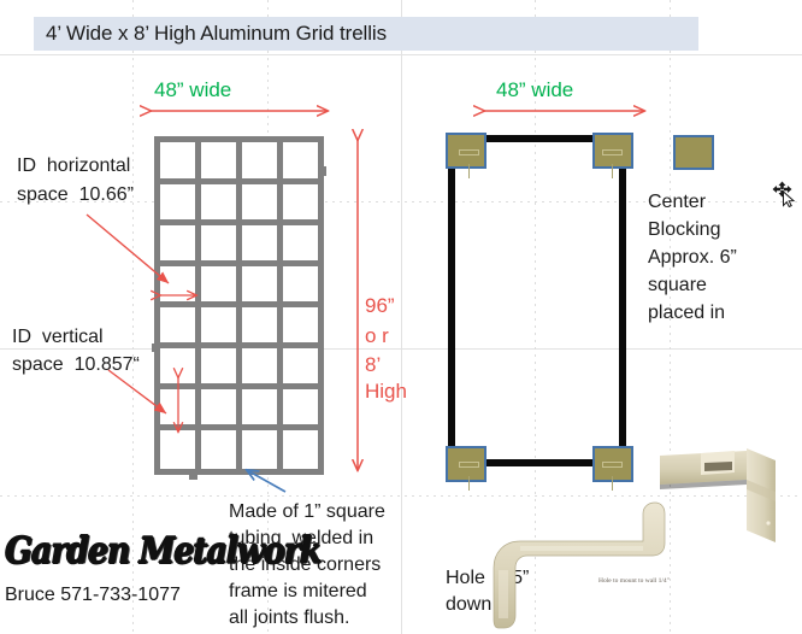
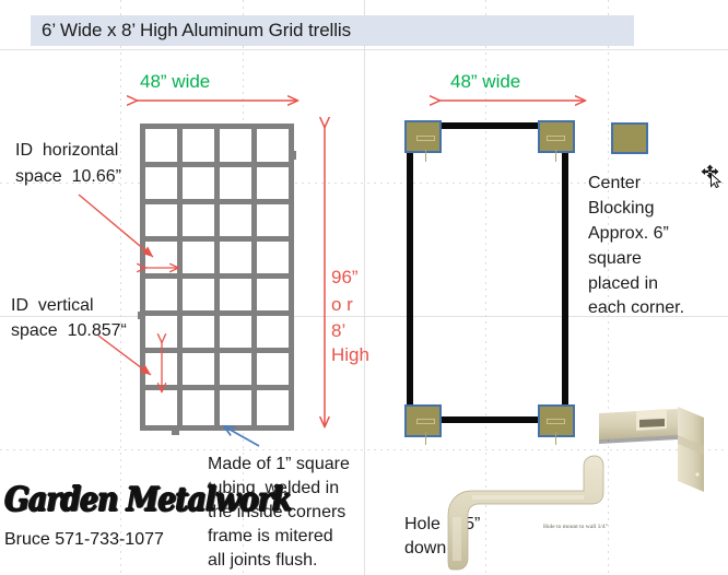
- 4’ Wide x 8’ High Aluminum Grid trellis
+ 6’ Wide x 8’ High Aluminum Grid trellis
  48” wide
  48” wide
  96”
  o r
  8’
  High
  ID horizontal
  space 10.66”
  ID vertical
  space 10.857“
  Made of 1” square
  tubing welded in
  the inside corners
  frame is mitered
  all joints flush.
  Center
  Blocking
  Approx. 6”
  square
  placed in
+ each corner.
  Hole5”
  down
  Garden Metalwork
  Bruce 571-733-1077
